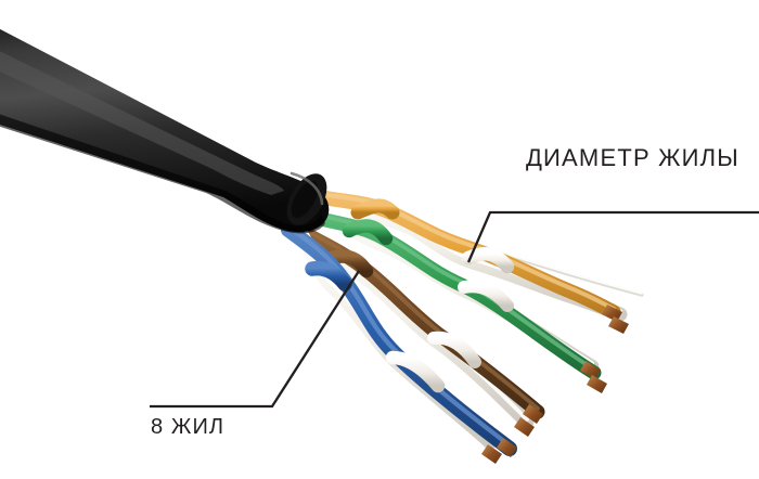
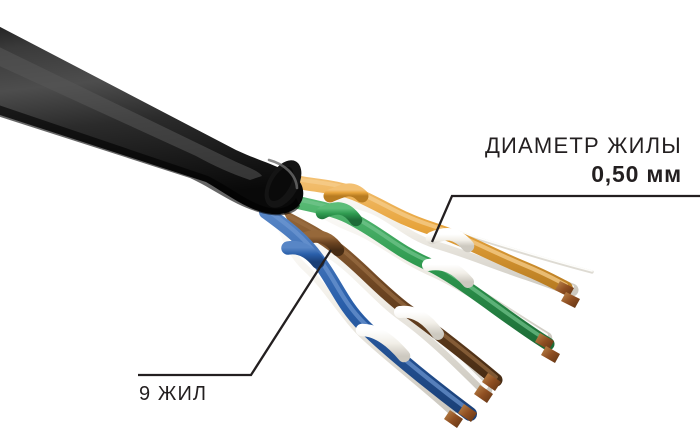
  ДИАМЕТР ЖИЛЫ
+ 0,50 мм
- 8 ЖИЛ
+ 9 ЖИЛ
